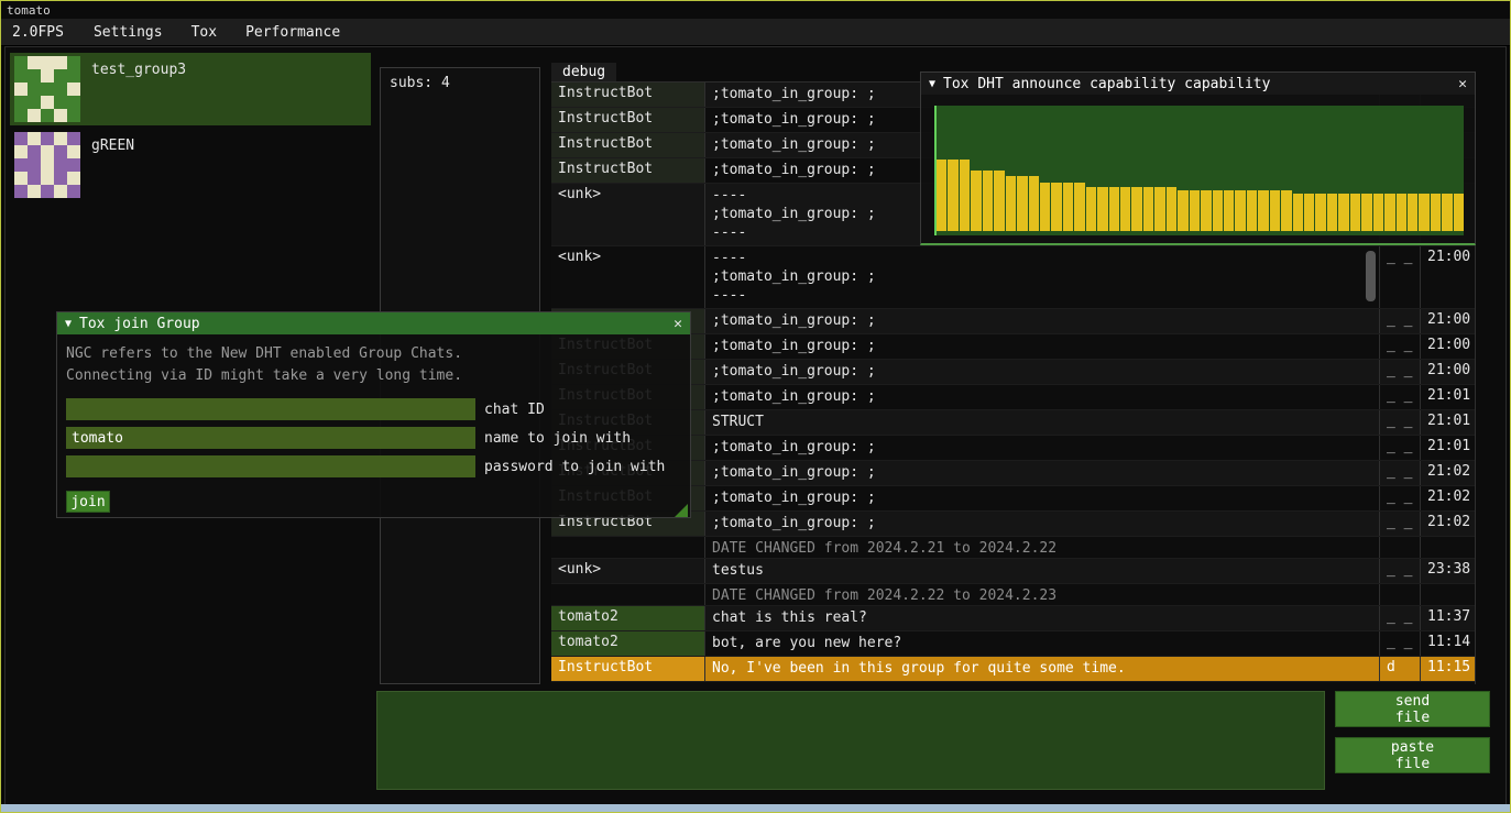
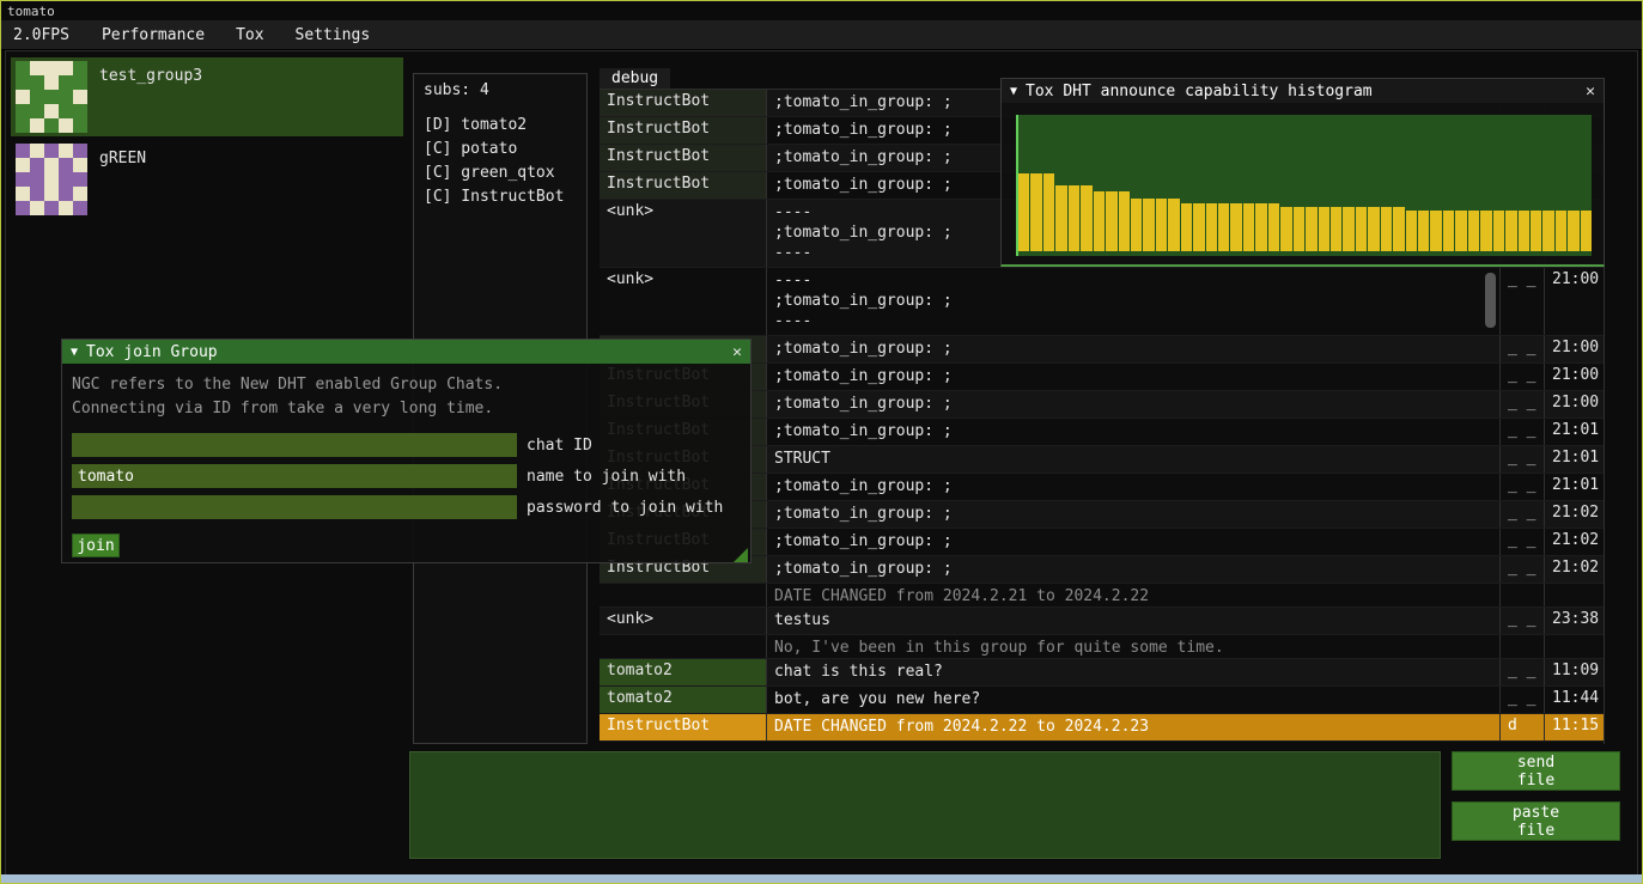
  tomato
  2.0FPS
- Settings
+ Performance
  Tox
- Performance
+ Settings
  test_group3
  gREEN
  subs: 4
+ [D] tomato2
+ [C] potato
+ [C] green_qtox
+ [C] InstructBot
  debug
  InstructBot
  ;tomato_in_group: ;
  InstructBot
  ;tomato_in_group: ;
  InstructBot
  ;tomato_in_group: ;
  InstructBot
  ;tomato_in_group: ;
  <unk>
  ----
  ;tomato_in_group: ;
  ----
  <unk>
  ----
  ;tomato_in_group: ;
  ----
  _ _
  21:00
  ;tomato_in_group: ;
  _ _
  21:00
  ;tomato_in_group: ;
  _ _
  21:00
  ;tomato_in_group: ;
  _ _
  21:00
  ;tomato_in_group: ;
  _ _
  21:01
  STRUCT
  _ _
  21:01
  ;tomato_in_group: ;
  _ _
  21:01
  ;tomato_in_group: ;
  _ _
  21:02
  ;tomato_in_group: ;
  _ _
  21:02
  InstructBot
  ;tomato_in_group: ;
  _ _
  21:02
  DATE CHANGED from 2024.2.21 to 2024.2.22
  <unk>
  testus
  _ _
  23:38
- DATE CHANGED from 2024.2.22 to 2024.2.23
+ No, I've been in this group for quite some time.
  tomato2
  chat is this real?
  _ _
- 11:37
+ 11:09
  tomato2
  bot, are you new here?
  _ _
- 11:14
+ 11:44
  InstructBot
- No, I've been in this group for quite some time.
+ DATE CHANGED from 2024.2.22 to 2024.2.23
  d
  11:15
  send
  file
  paste
  file
  ▼
- Tox DHT announce capability capability
+ Tox DHT announce capability histogram
  ✕
  ▼
  Tox join Group
  ✕
  NGC refers to the New DHT enabled Group Chats.
- Connecting via ID might take a very long time.
+ Connecting via ID from take a very long time.
  chat ID
  tomato
  name to join with
  password to join with
  join
